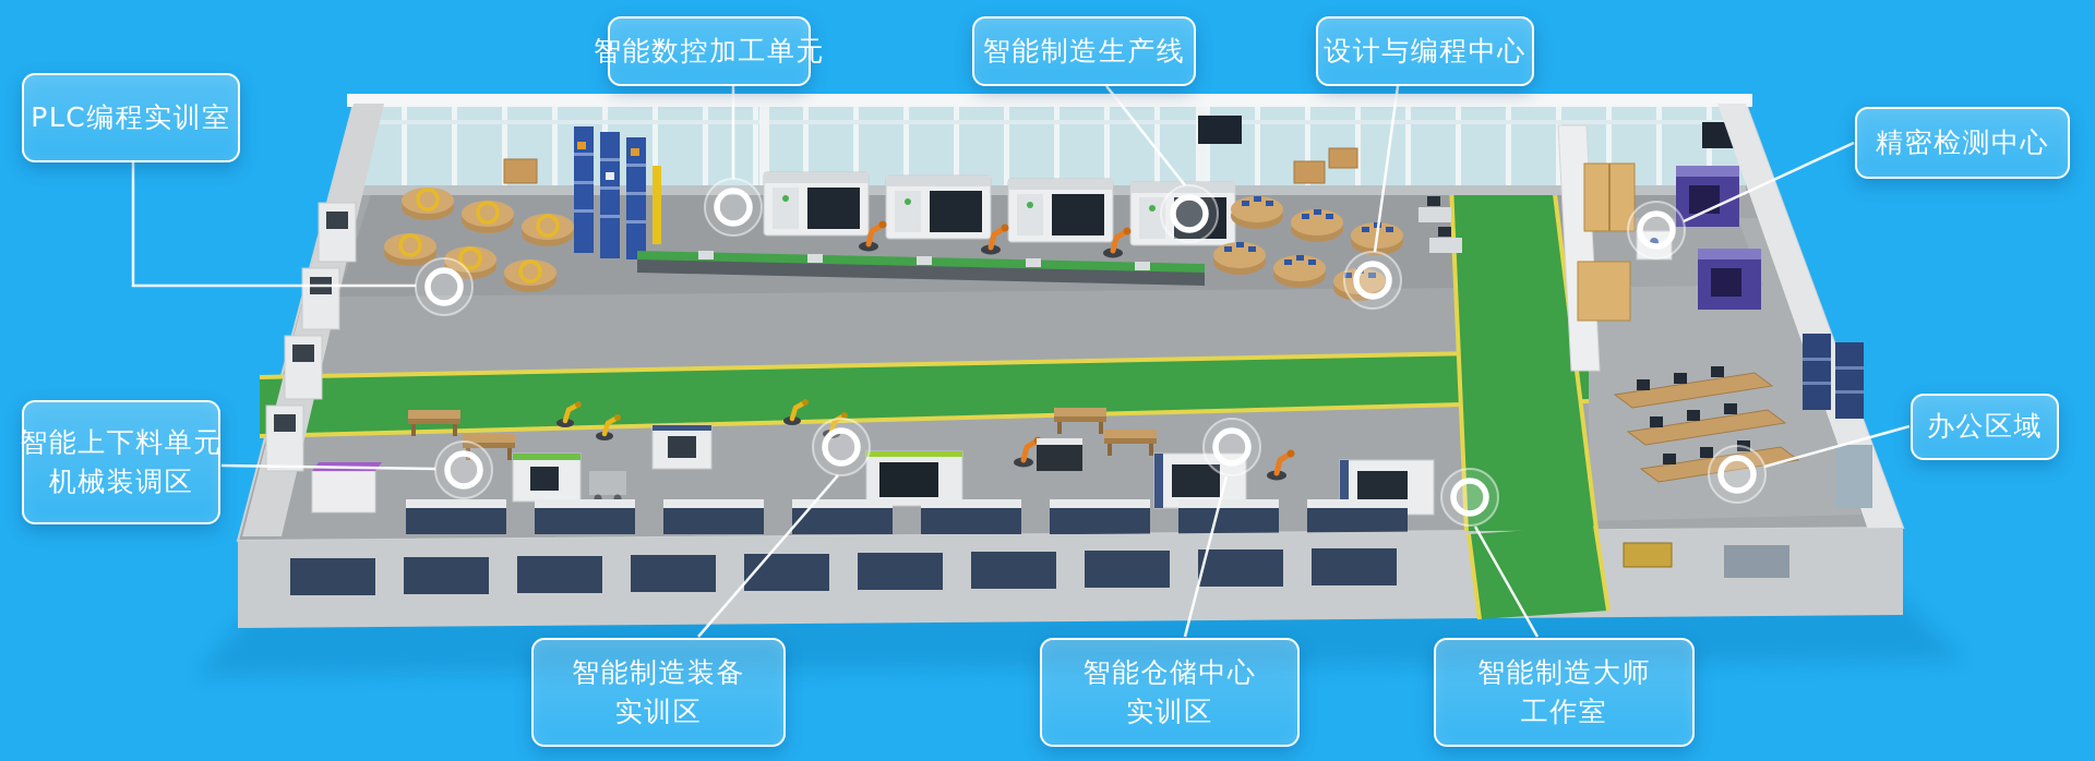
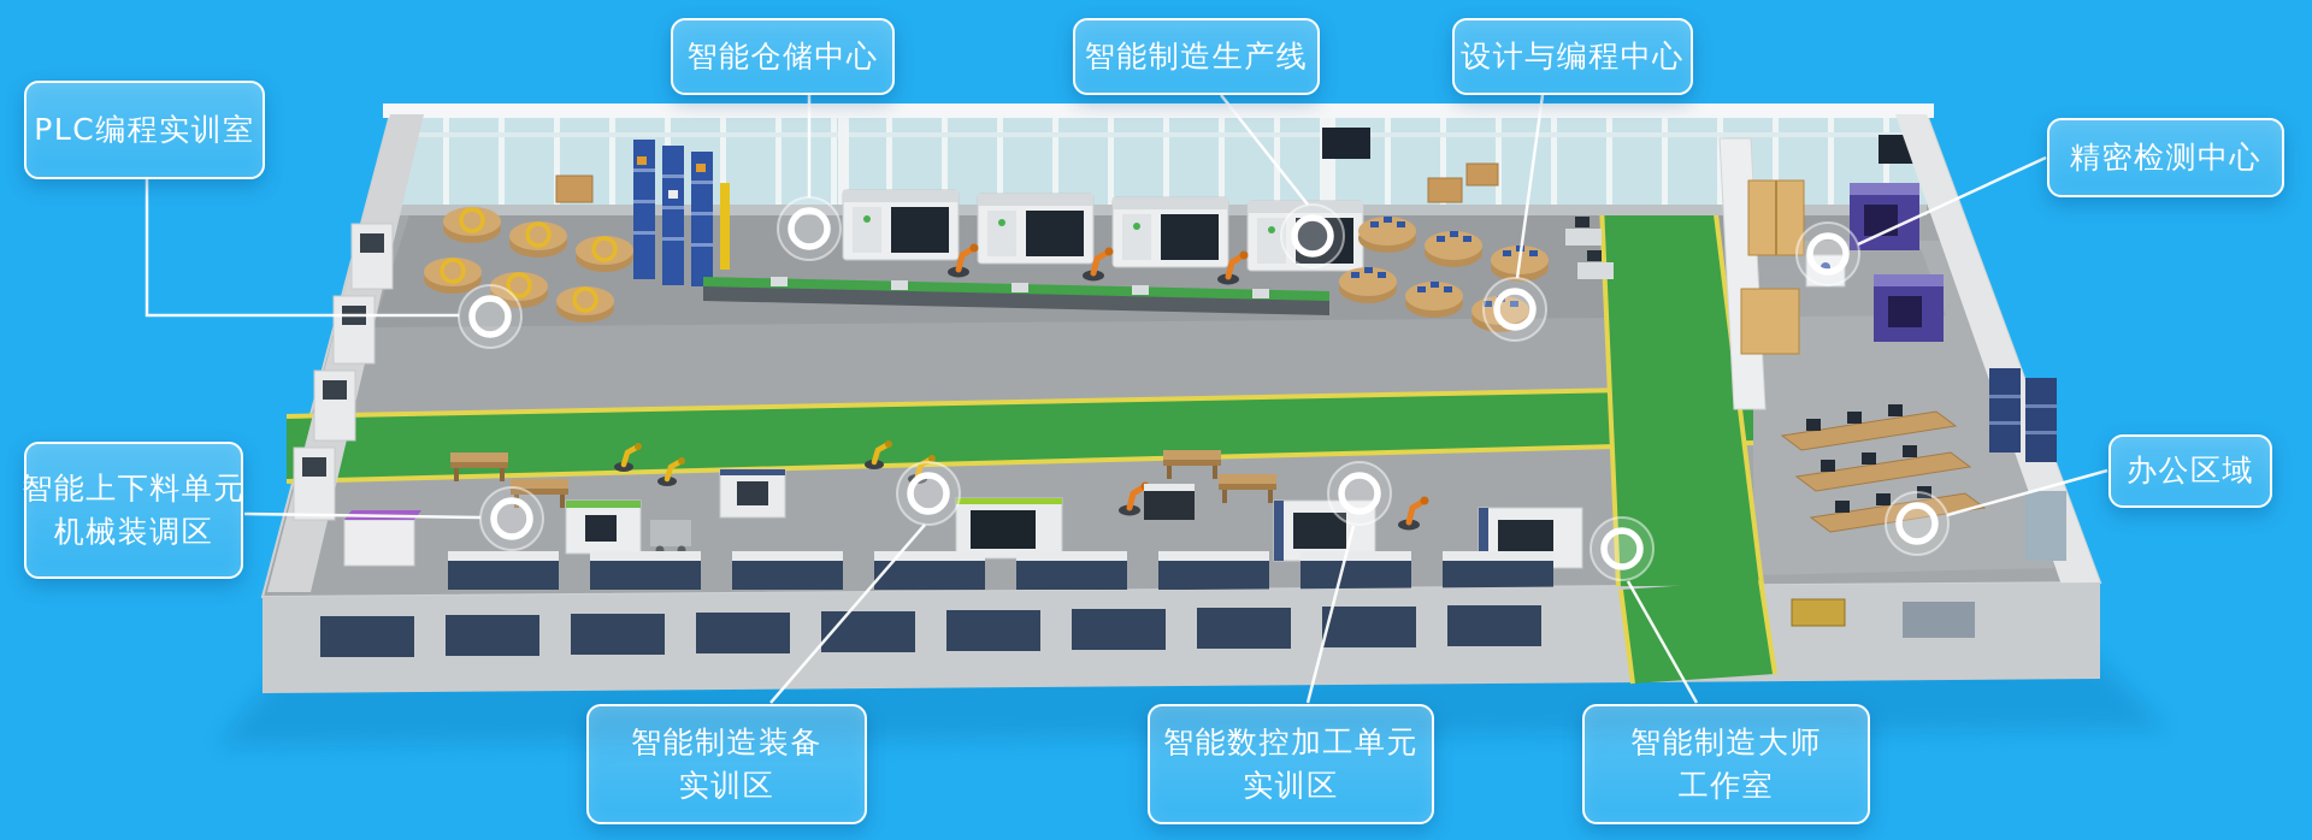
  PLC编程实训室
- 智能数控加工单元
+ 智能仓储中心
  智能制造生产线
  设计与编程中心
  精密检测中心
  智能上下料单元
  机械装调区
  办公区域
  智能制造装备
  实训区
- 智能仓储中心
+ 智能数控加工单元
  实训区
  智能制造大师
  工作室
